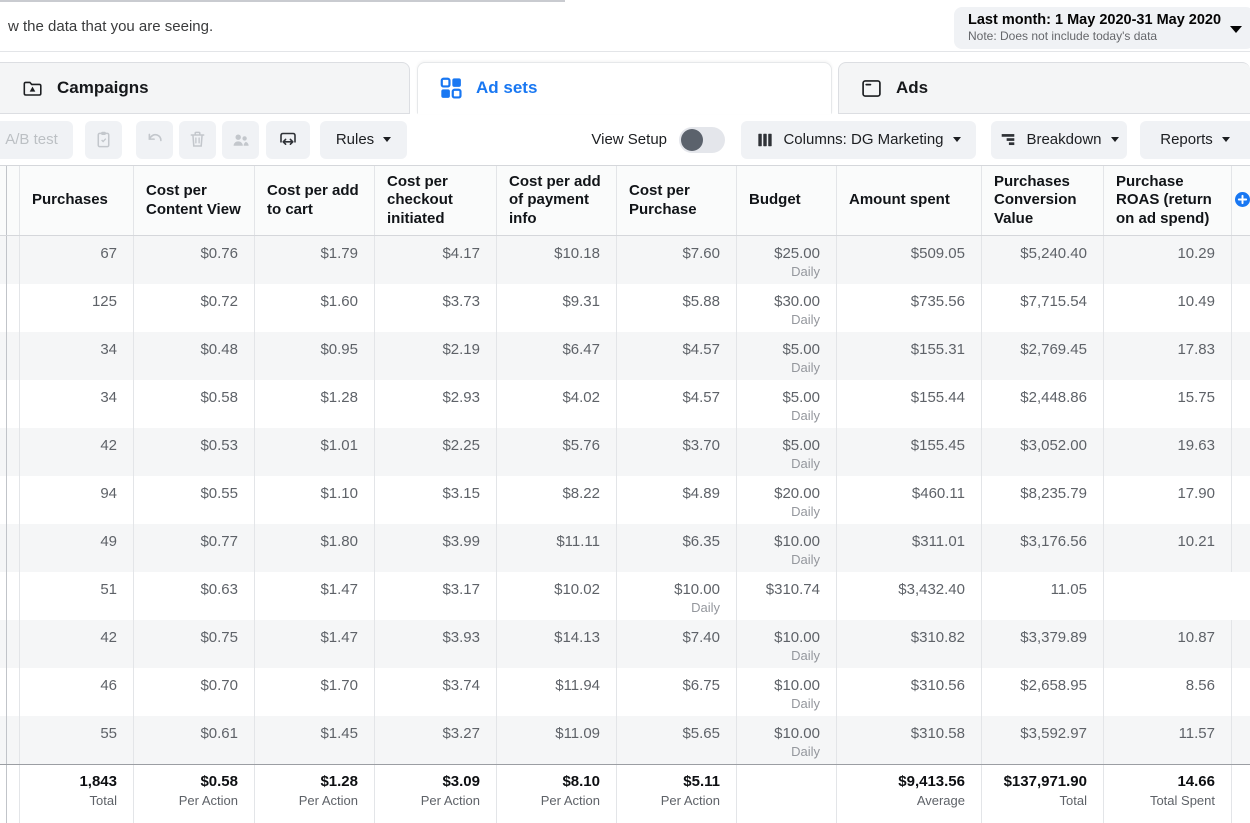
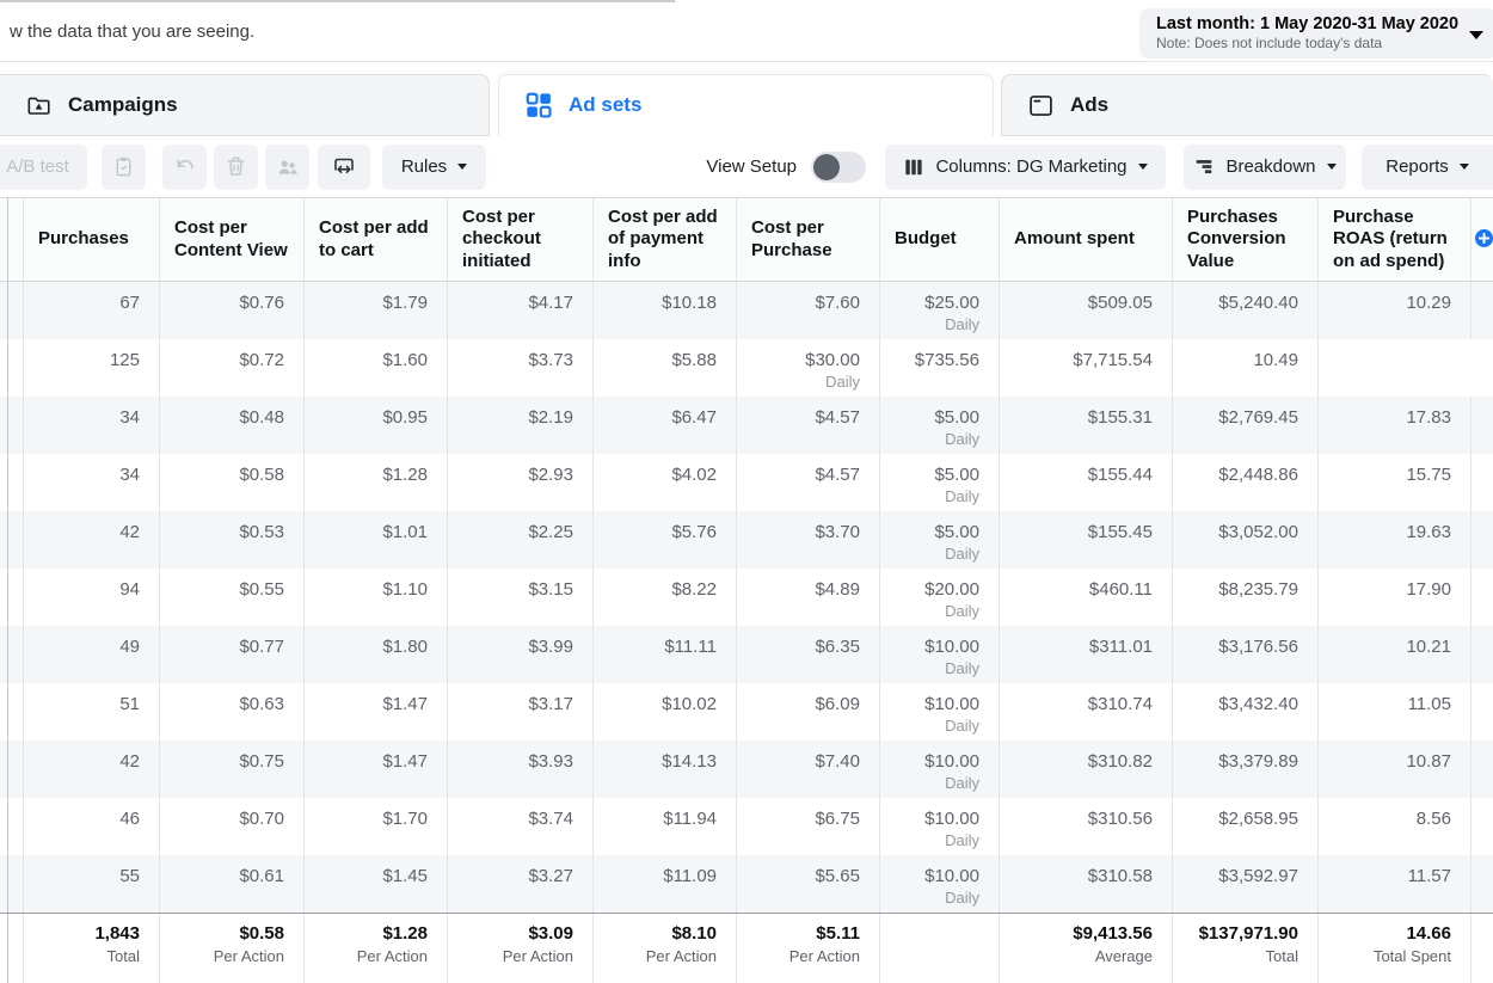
  w the data that you are seeing.
  Last month: 1 May 2020-31 May 2020
  Note: Does not include today's data
  Campaigns
  Ad sets
  Ads
  A/B test
  Rules
  View Setup
  Columns: DG Marketing
  Breakdown
  Reports
  Purchases
  Cost per Content View
  Cost per add to cart
  Cost per checkout initiated
  Cost per add of payment info
  Cost per Purchase
  Budget
  Amount spent
  Purchases Conversion Value
  Purchase ROAS (return on ad spend)
  67
  $0.76
  $1.79
  $4.17
  $10.18
  $7.60
  $25.00
  Daily
  $509.05
  $5,240.40
  10.29
  125
  $0.72
  $1.60
  $3.73
- $9.31
  $5.88
  $30.00
  Daily
  $735.56
  $7,715.54
  10.49
  34
  $0.48
  $0.95
  $2.19
  $6.47
  $4.57
  $5.00
  Daily
  $155.31
  $2,769.45
  17.83
  34
  $0.58
  $1.28
  $2.93
  $4.02
  $4.57
  $5.00
  Daily
  $155.44
  $2,448.86
  15.75
  42
  $0.53
  $1.01
  $2.25
  $5.76
  $3.70
  $5.00
  Daily
  $155.45
  $3,052.00
  19.63
  94
  $0.55
  $1.10
  $3.15
  $8.22
  $4.89
  $20.00
  Daily
  $460.11
  $8,235.79
  17.90
  49
  $0.77
  $1.80
  $3.99
  $11.11
  $6.35
  $10.00
  Daily
  $311.01
  $3,176.56
  10.21
  51
  $0.63
  $1.47
  $3.17
  $10.02
+ $6.09
  $10.00
  Daily
  $310.74
  $3,432.40
  11.05
  42
  $0.75
  $1.47
  $3.93
  $14.13
  $7.40
  $10.00
  Daily
  $310.82
  $3,379.89
  10.87
  46
  $0.70
  $1.70
  $3.74
  $11.94
  $6.75
  $10.00
  Daily
  $310.56
  $2,658.95
  8.56
  55
  $0.61
  $1.45
  $3.27
  $11.09
  $5.65
  $10.00
  Daily
  $310.58
  $3,592.97
  11.57
  1,843
  Total
  $0.58
  Per Action
  $1.28
  Per Action
  $3.09
  Per Action
  $8.10
  Per Action
  $5.11
  Per Action
  $9,413.56
  Average
  $137,971.90
  Total
  14.66
  Total Spent
